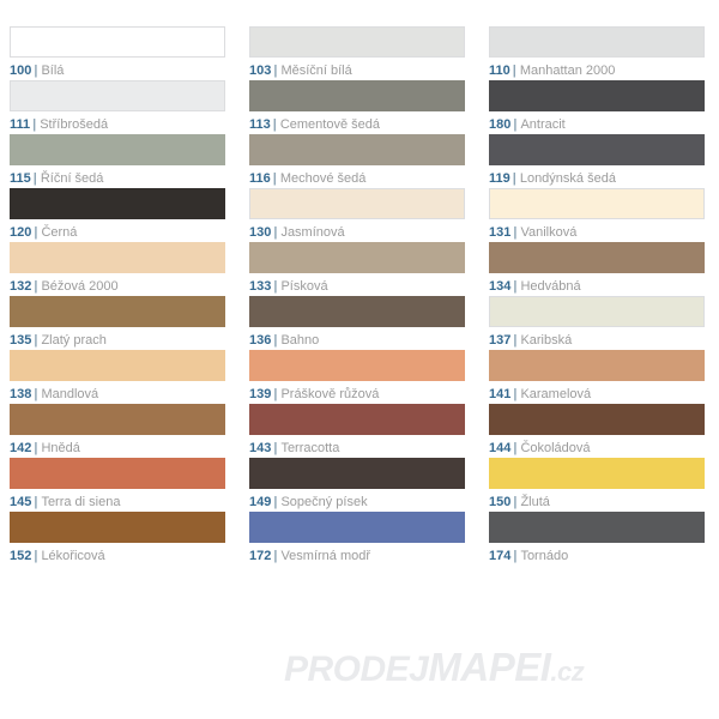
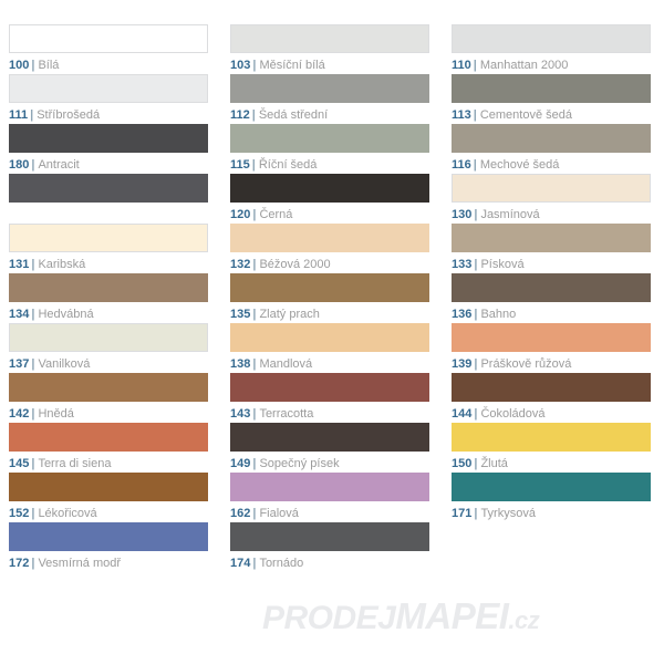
  100 | Bílá
  103 | Měsíční bílá
  110 | Manhattan 2000
  111 | Stříbrošedá
+ 112 | Šedá střední
  113 | Cementově šedá
  180 | Antracit
  115 | Říční šedá
  116 | Mechové šedá
- 119 | Londýnská šedá
  120 | Černá
  130 | Jasmínová
- 131 | Vanilková
+ 131 | Karibská
  132 | Béžová 2000
  133 | Písková
  134 | Hedvábná
  135 | Zlatý prach
  136 | Bahno
- 137 | Karibská
+ 137 | Vanilková
  138 | Mandlová
  139 | Práškově růžová
- 141 | Karamelová
  142 | Hnědá
  143 | Terracotta
  144 | Čokoládová
  145 | Terra di siena
  149 | Sopečný písek
  150 | Žlutá
  152 | Lékořicová
+ 162 | Fialová
+ 171 | Tyrkysová
  172 | Vesmírná modř
  174 | Tornádo
